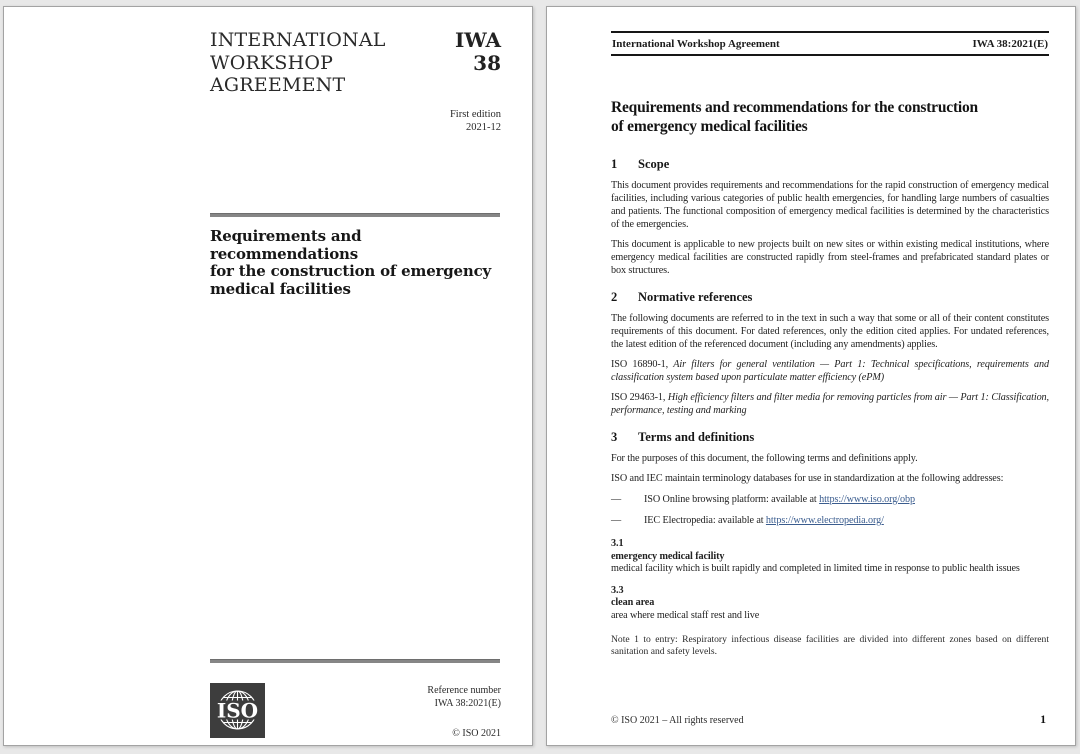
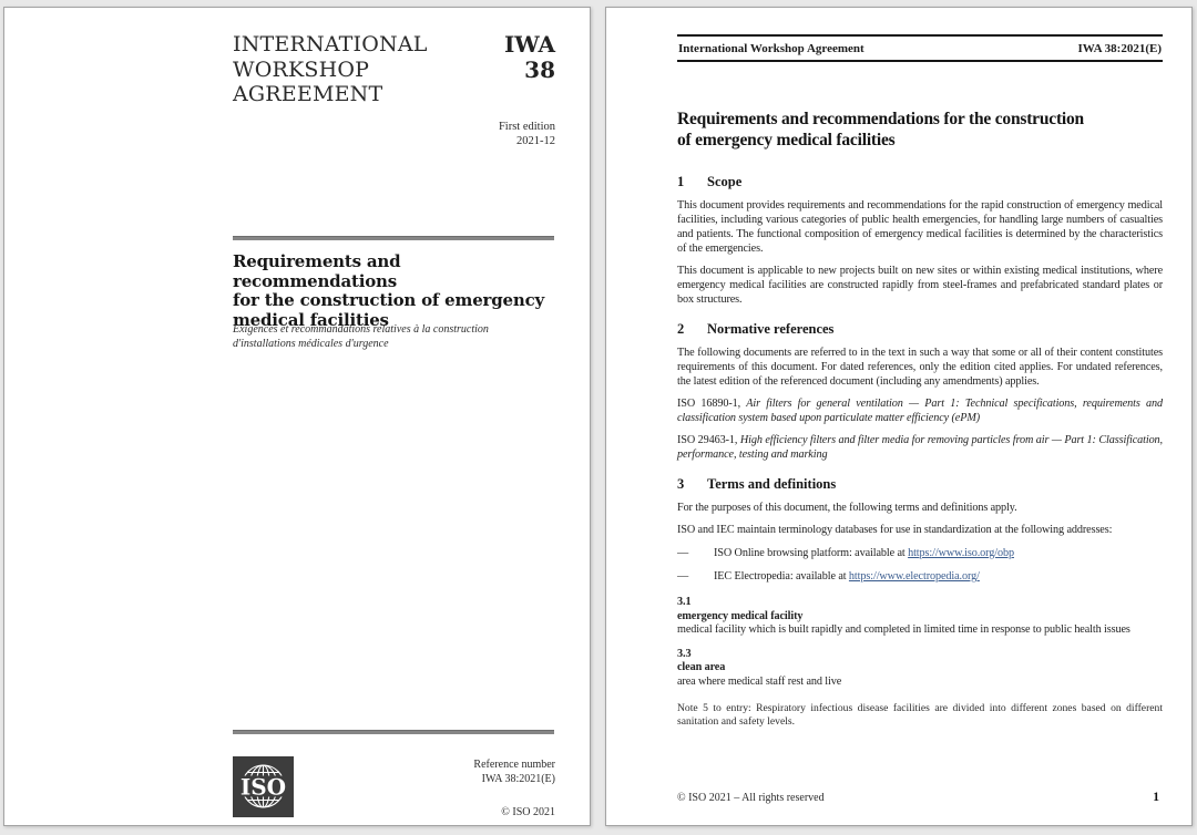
  INTERNATIONAL
  WORKSHOP
  AGREEMENT
  IWA
  38
  First edition
  2021-12
  Requirements and recommendations
  for the construction of emergency
  medical facilities
+ Exigences et recommandations relatives à la construction
+ d'installations médicales d'urgence
  ISO
  Reference number
  IWA 38:2021(E)
  © ISO 2021
  International Workshop Agreement
  IWA 38:2021(E)
  Requirements and recommendations for the construction
  of emergency medical facilities
  1 Scope
  This document provides requirements and recommendations for the rapid construction of emergency medical facilities, including various categories of public health emergencies, for handling large numbers of casualties and patients. The functional composition of emergency medical facilities is determined by the characteristics of the emergencies.
  This document is applicable to new projects built on new sites or within existing medical institutions, where emergency medical facilities are constructed rapidly from steel-frames and prefabricated standard plates or box structures.
  2 Normative references
  The following documents are referred to in the text in such a way that some or all of their content constitutes requirements of this document. For dated references, only the edition cited applies. For undated references, the latest edition of the referenced document (including any amendments) applies.
  ISO 16890-1, Air filters for general ventilation — Part 1: Technical specifications, requirements and classification system based upon particulate matter efficiency (ePM)
  ISO 29463-1, High efficiency filters and filter media for removing particles from air — Part 1: Classification, performance, testing and marking
  3 Terms and definitions
  For the purposes of this document, the following terms and definitions apply.
  ISO and IEC maintain terminology databases for use in standardization at the following addresses:
  —
  ISO Online browsing platform: available at https://www.iso.org/obp
  —
  IEC Electropedia: available at https://www.electropedia.org/
  3.1
  emergency medical facility
  medical facility which is built rapidly and completed in limited time in response to public health issues
  3.3
  clean area
  area where medical staff rest and live
- Note 1 to entry: Respiratory infectious disease facilities are divided into different zones based on different sanitation and safety levels.
+ Note 5 to entry: Respiratory infectious disease facilities are divided into different zones based on different sanitation and safety levels.
  © ISO 2021 – All rights reserved
  1
